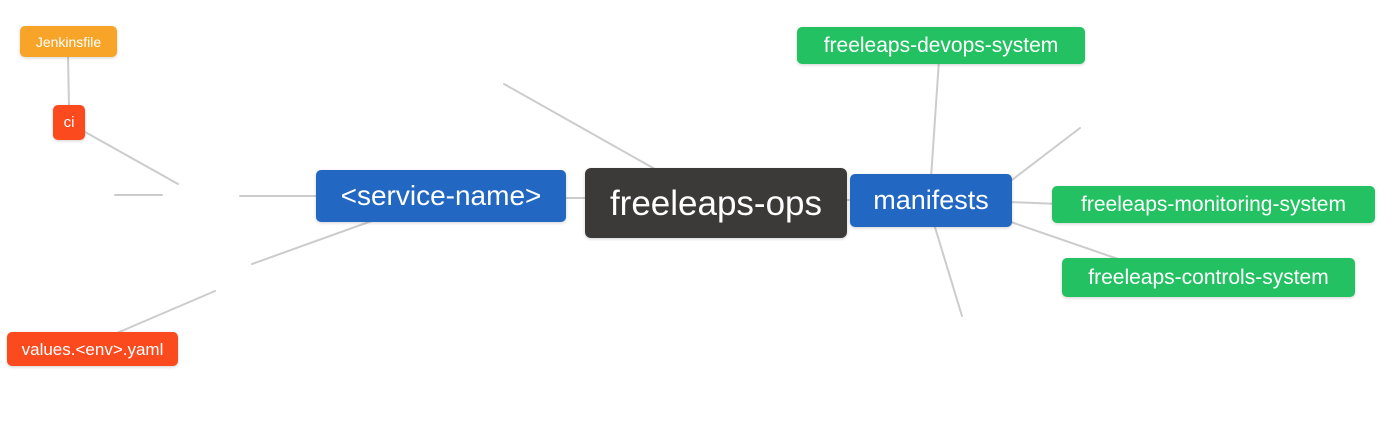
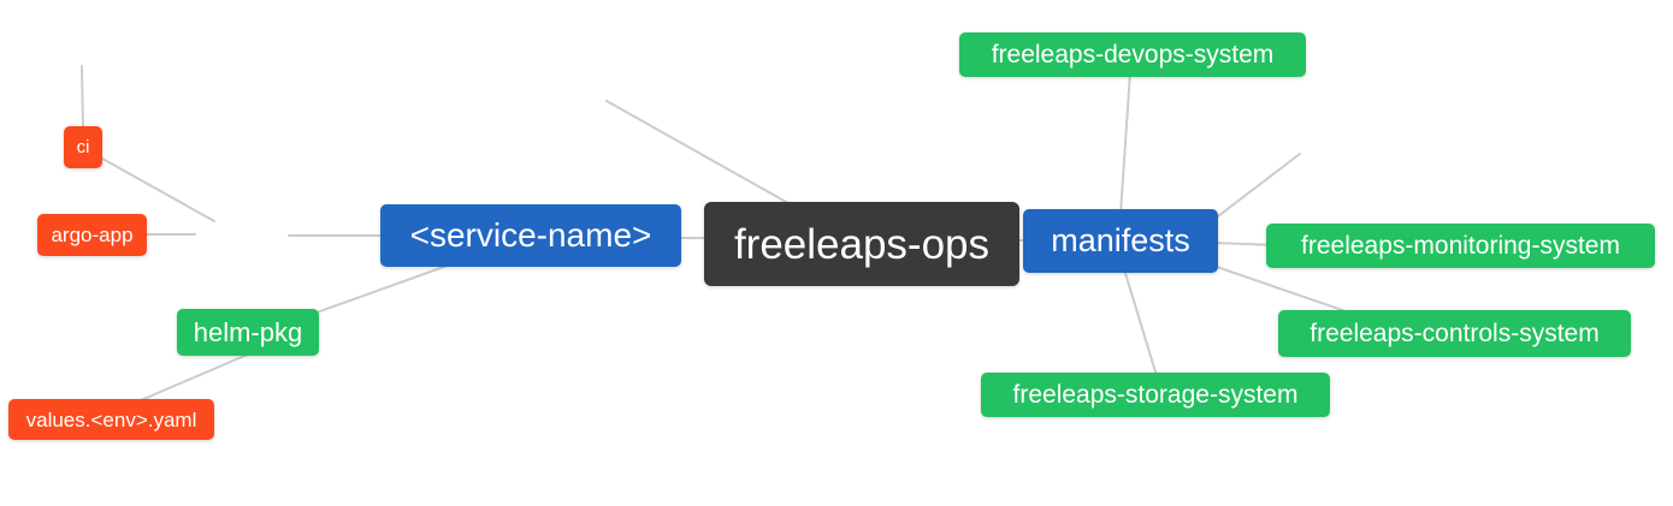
- Jenkinsfile
  ci
+ argo-app
+ helm-pkg
  values.<env>.yaml
  <service-name>
  freeleaps-ops
  manifests
  freeleaps-devops-system
  freeleaps-monitoring-system
  freeleaps-controls-system
+ freeleaps-storage-system
